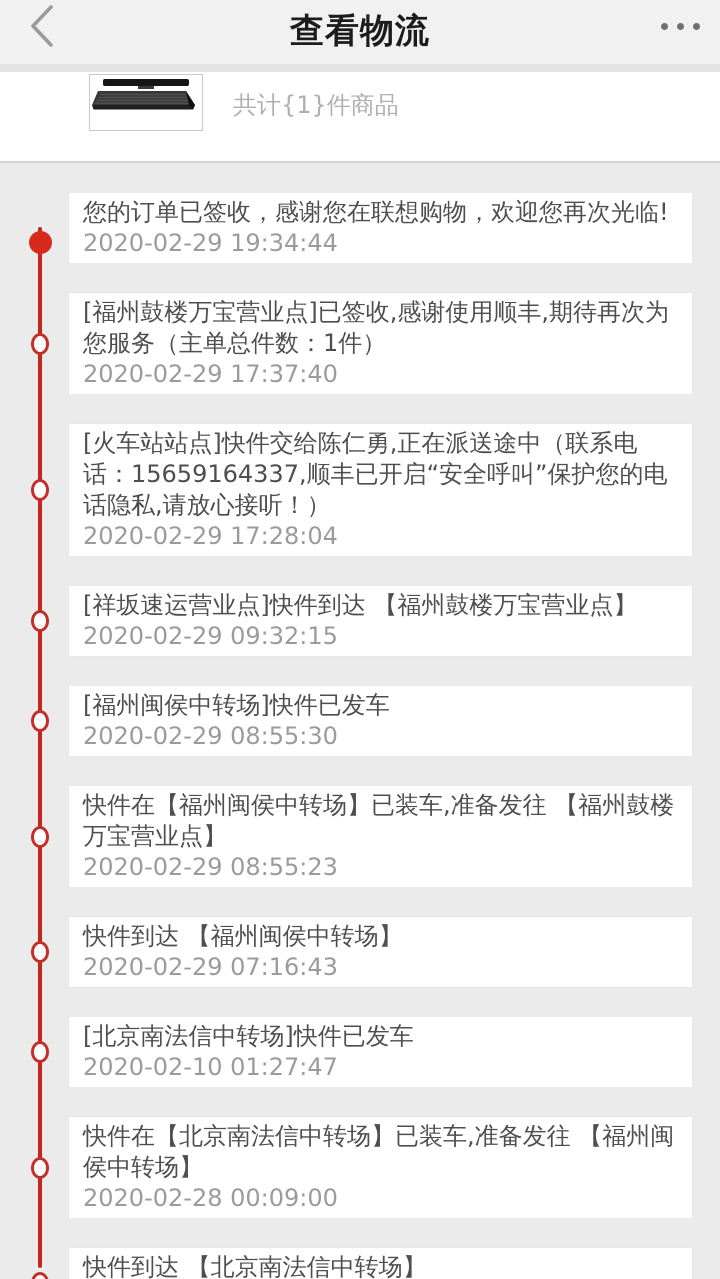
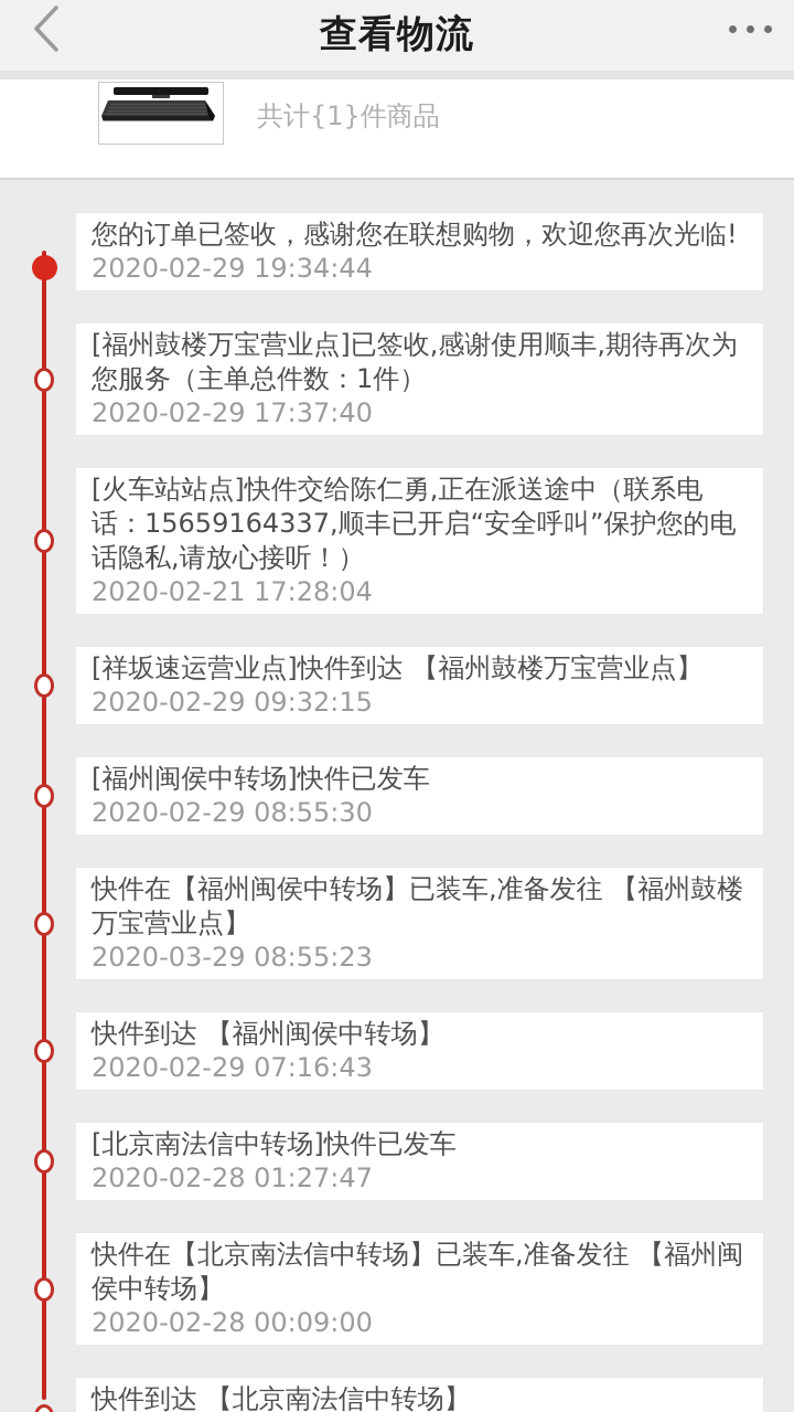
  查看物流
  共计{1}件商品
  您的订单已签收，感谢您在联想购物，欢迎您再次光临!
  2020-02-29 19:34:44
  [福州鼓楼万宝营业点]已签收,感谢使用顺丰,期待再次为您服务（主单总件数：1件）
  2020-02-29 17:37:40
  [火车站站点]快件交给陈仁勇,正在派送途中（联系电话：15659164337,顺丰已开启“安全呼叫”保护您的电话隐私,请放心接听！）
- 2020-02-29 17:28:04
+ 2020-02-21 17:28:04
  [祥坂速运营业点]快件到达 【福州鼓楼万宝营业点】
  2020-02-29 09:32:15
  [福州闽侯中转场]快件已发车
  2020-02-29 08:55:30
  快件在【福州闽侯中转场】已装车,准备发往 【福州鼓楼万宝营业点】
- 2020-02-29 08:55:23
+ 2020-03-29 08:55:23
  快件到达 【福州闽侯中转场】
  2020-02-29 07:16:43
  [北京南法信中转场]快件已发车
- 2020-02-10 01:27:47
+ 2020-02-28 01:27:47
  快件在【北京南法信中转场】已装车,准备发往 【福州闽侯中转场】
  2020-02-28 00:09:00
  快件到达 【北京南法信中转场】
